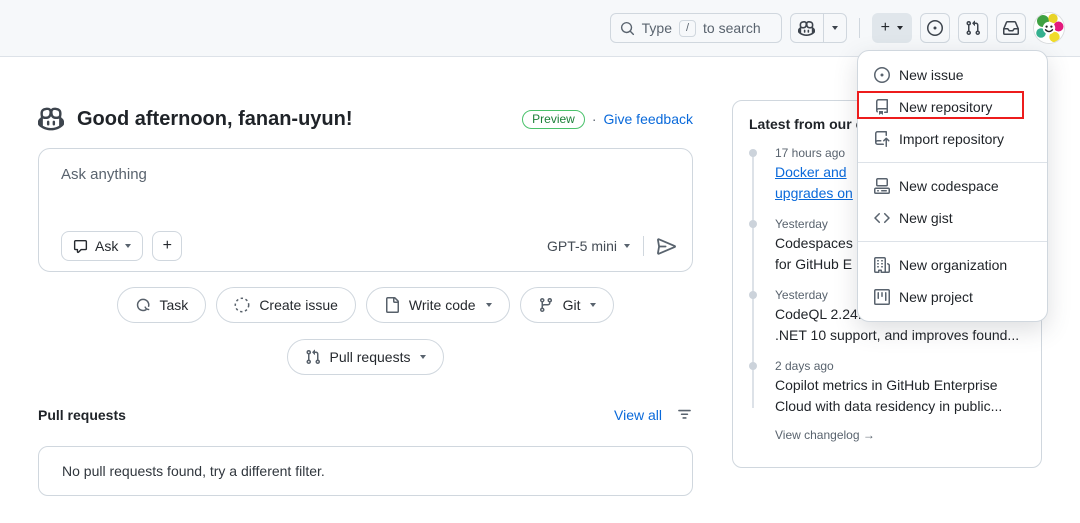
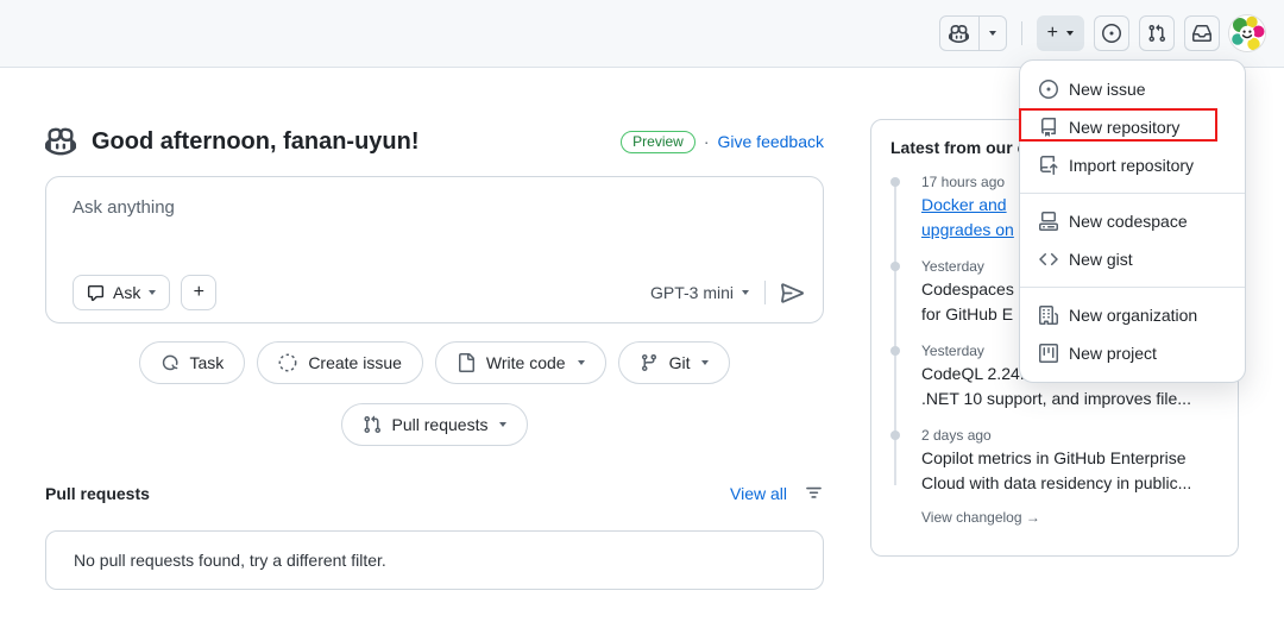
- Type
- /
- to search
  +
  Good afternoon, fanan-uyun!
  Preview
  ·
  Give feedback
  Ask anything
  Ask
  +
- GPT-5 mini
+ GPT-3 mini
  Task
  Create issue
  Write code
  Git
  Pull requests
  Pull requests
  View all
  No pull requests found, try a different filter.
  17 hours ago
  Docker and
  upgrades on
  Yesterday
  Codespaces
  for GitHub E
  Yesterday
- .NET 10 support, and improves found...
+ .NET 10 support, and improves file...
  2 days ago
  Copilot metrics in GitHub Enterprise
  Cloud with data residency in public...
  View changelog →
  New issue
  New repository
  Import repository
  New codespace
  New gist
  New organization
  New project
